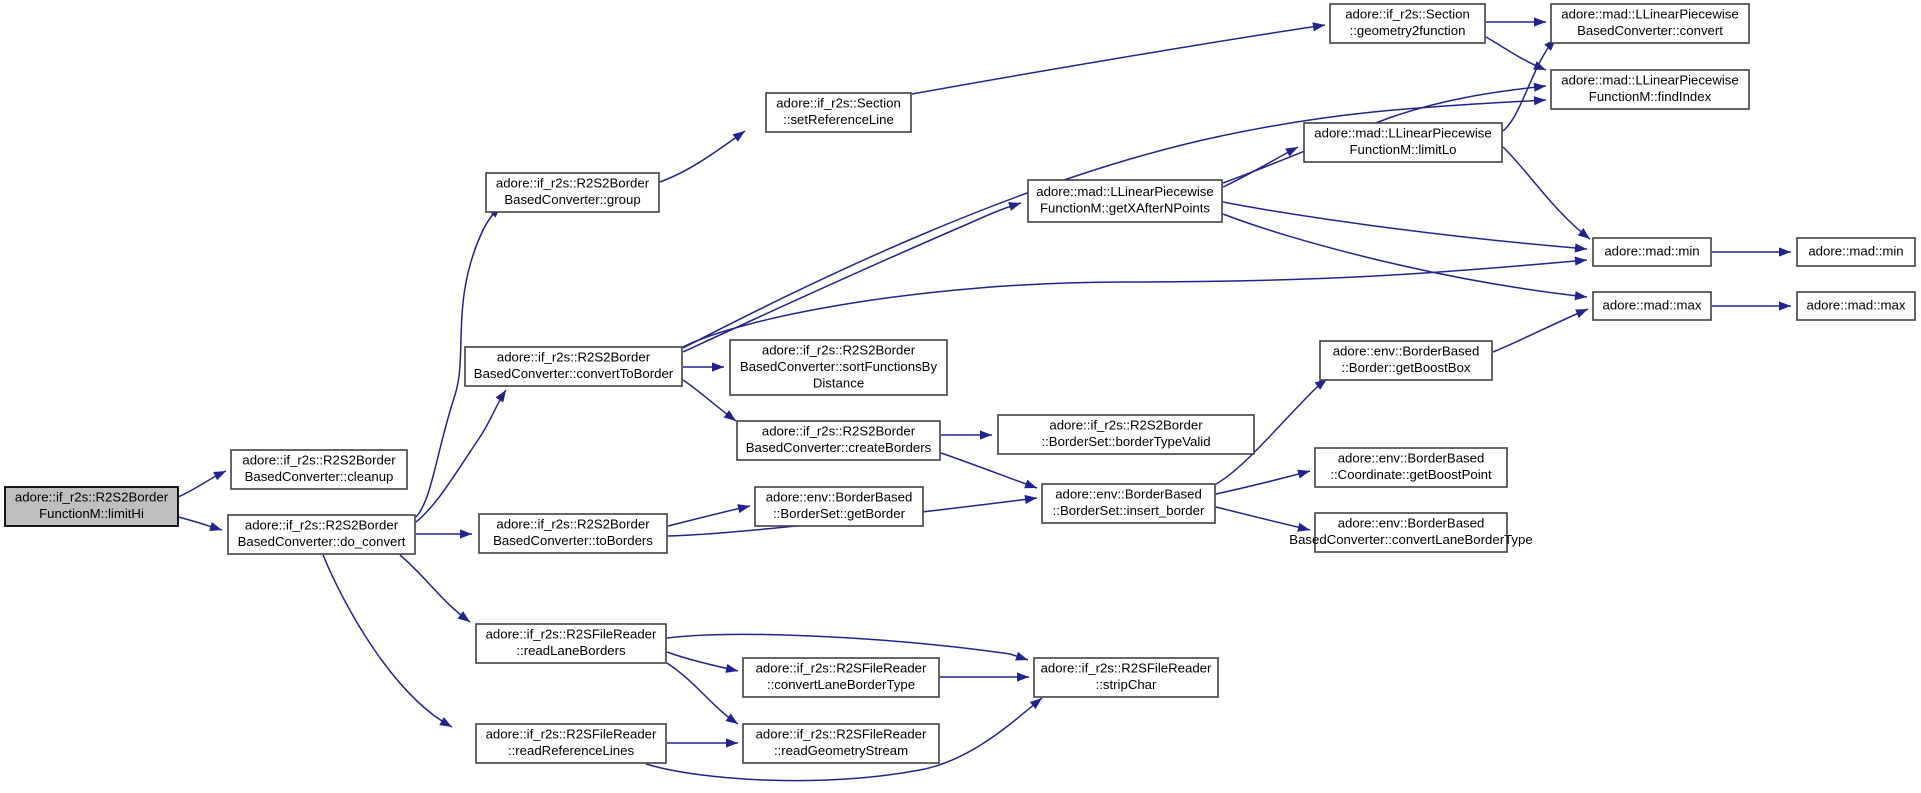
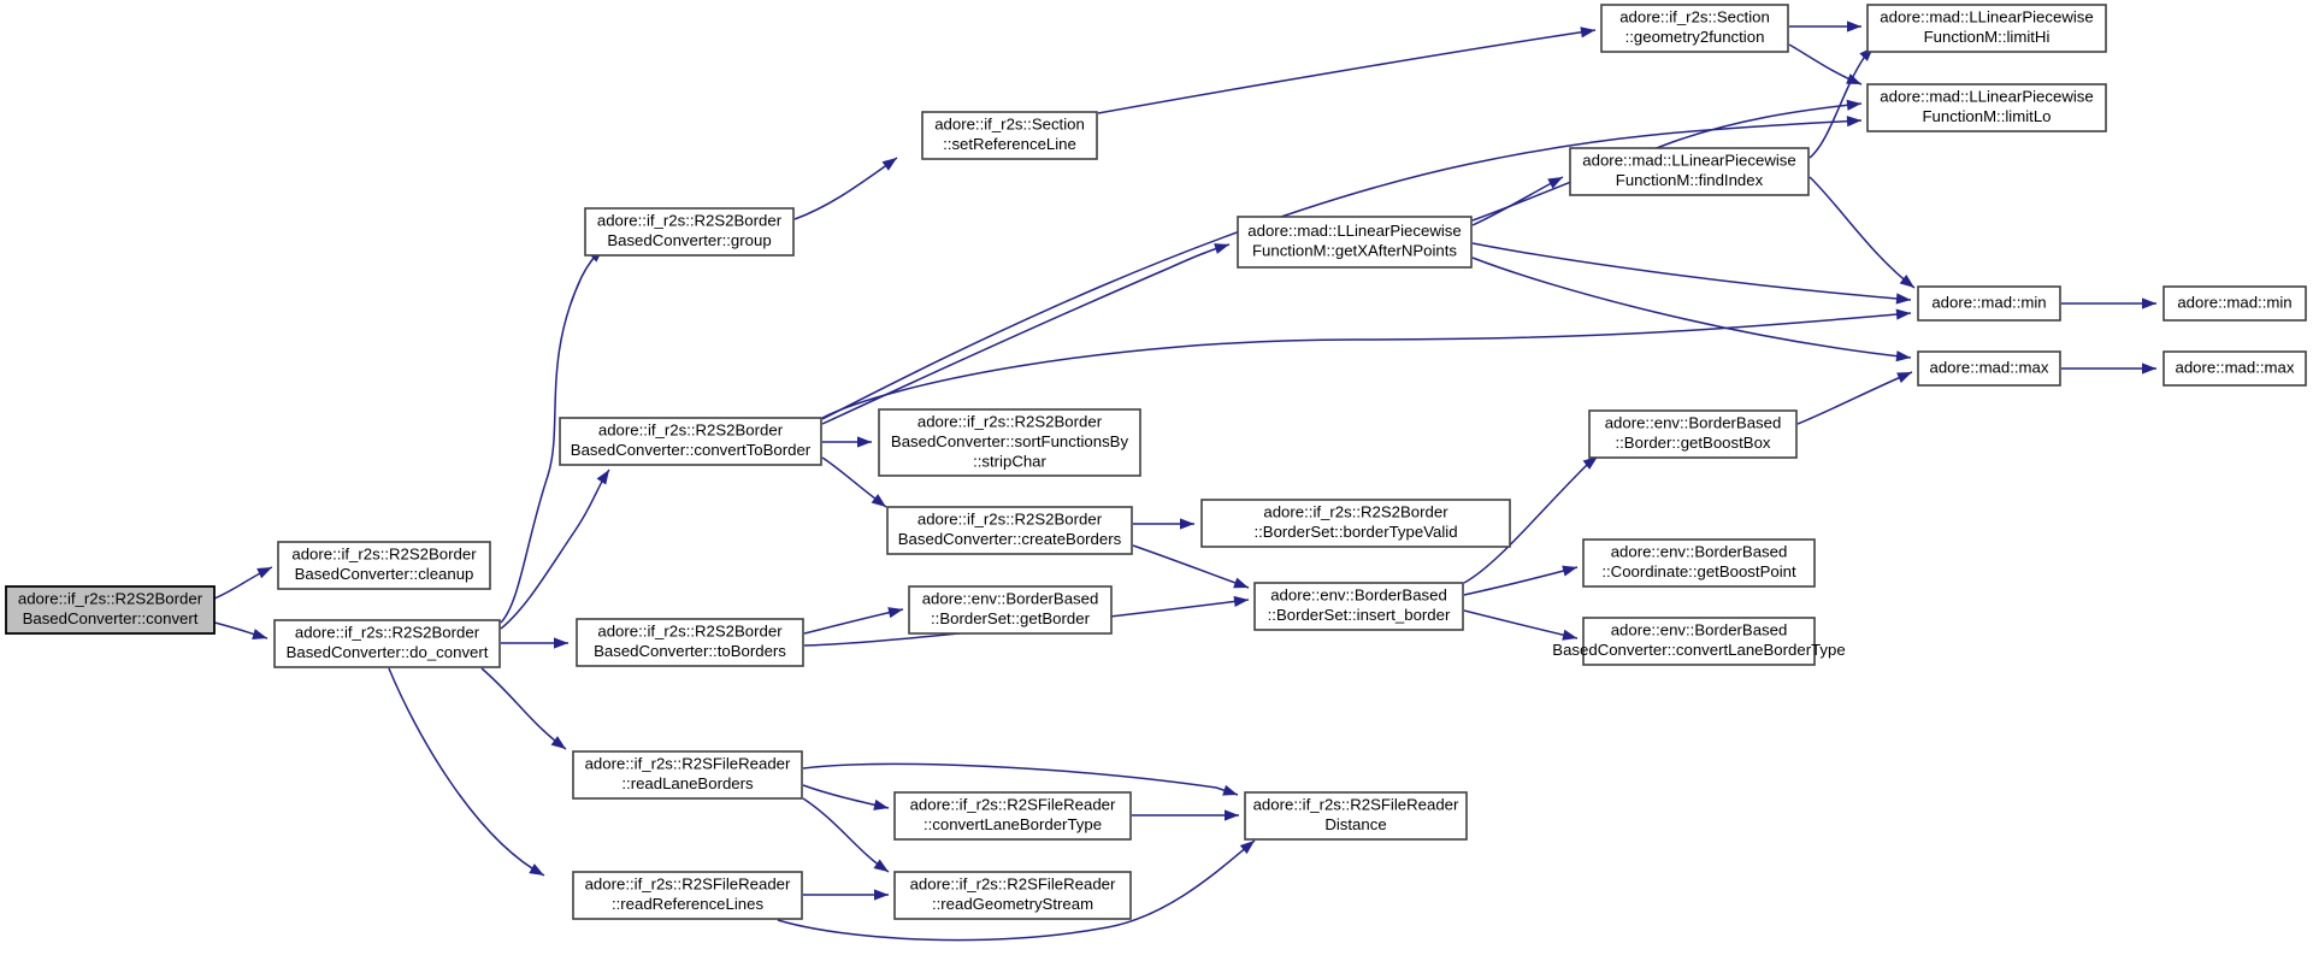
  adore::if_r2s::R2S2Border
- FunctionM::limitHi
+ BasedConverter::convert
  adore::if_r2s::R2S2Border
  BasedConverter::cleanup
  adore::if_r2s::R2S2Border
  BasedConverter::do_convert
  adore::if_r2s::R2S2Border
  BasedConverter::group
  adore::if_r2s::R2S2Border
  BasedConverter::convertToBorder
  adore::if_r2s::R2S2Border
  BasedConverter::toBorders
  adore::if_r2s::Section
  ::setReferenceLine
  adore::if_r2s::R2S2Border
  BasedConverter::sortFunctionsBy
- Distance
+ ::stripChar
  adore::if_r2s::R2S2Border
  BasedConverter::createBorders
  adore::env::BorderBased
  ::BorderSet::getBorder
  adore::if_r2s::R2SFileReader
  ::readLaneBorders
  adore::if_r2s::R2SFileReader
  ::readReferenceLines
  adore::if_r2s::R2SFileReader
  ::convertLaneBorderType
  adore::if_r2s::R2SFileReader
  ::readGeometryStream
  adore::if_r2s::R2SFileReader
- ::stripChar
+ Distance
  adore::if_r2s::R2S2Border
  ::BorderSet::borderTypeValid
  adore::env::BorderBased
  ::BorderSet::insert_border
  adore::env::BorderBased
  ::Coordinate::getBoostPoint
  adore::env::BorderBased
  BasedConverter::convertLaneBorderType
  adore::env::BorderBased
  ::Border::getBoostBox
  adore::mad::LLinearPiecewise
  FunctionM::getXAfterNPoints
  adore::mad::LLinearPiecewise
- FunctionM::limitLo
+ FunctionM::findIndex
  adore::if_r2s::Section
  ::geometry2function
  adore::mad::LLinearPiecewise
- BasedConverter::convert
+ FunctionM::limitHi
  adore::mad::LLinearPiecewise
- FunctionM::findIndex
+ FunctionM::limitLo
  adore::mad::min
  adore::mad::max
  adore::mad::min
  adore::mad::max
